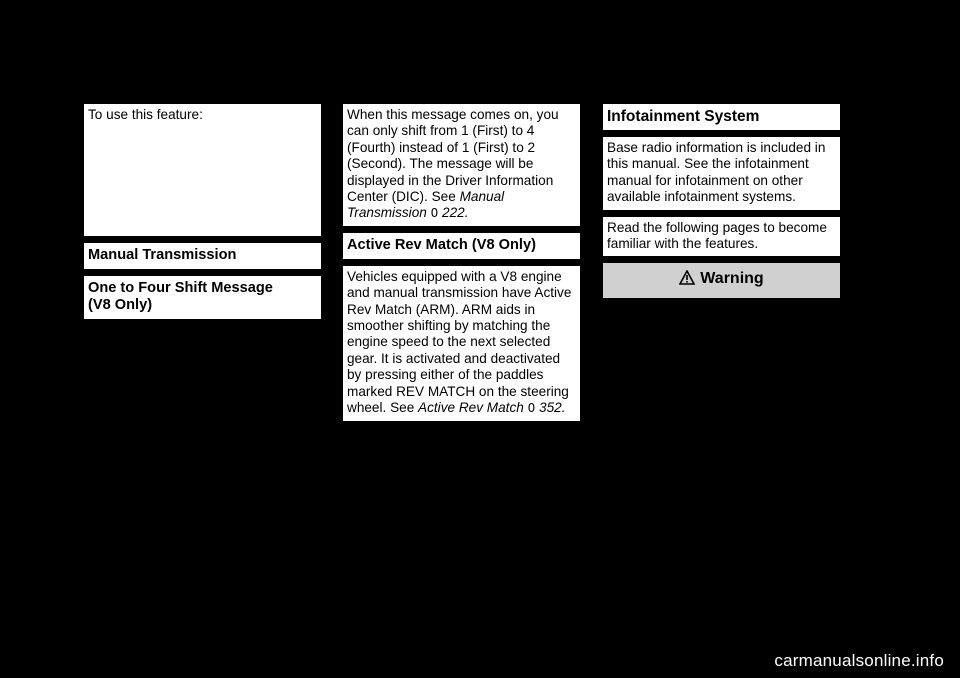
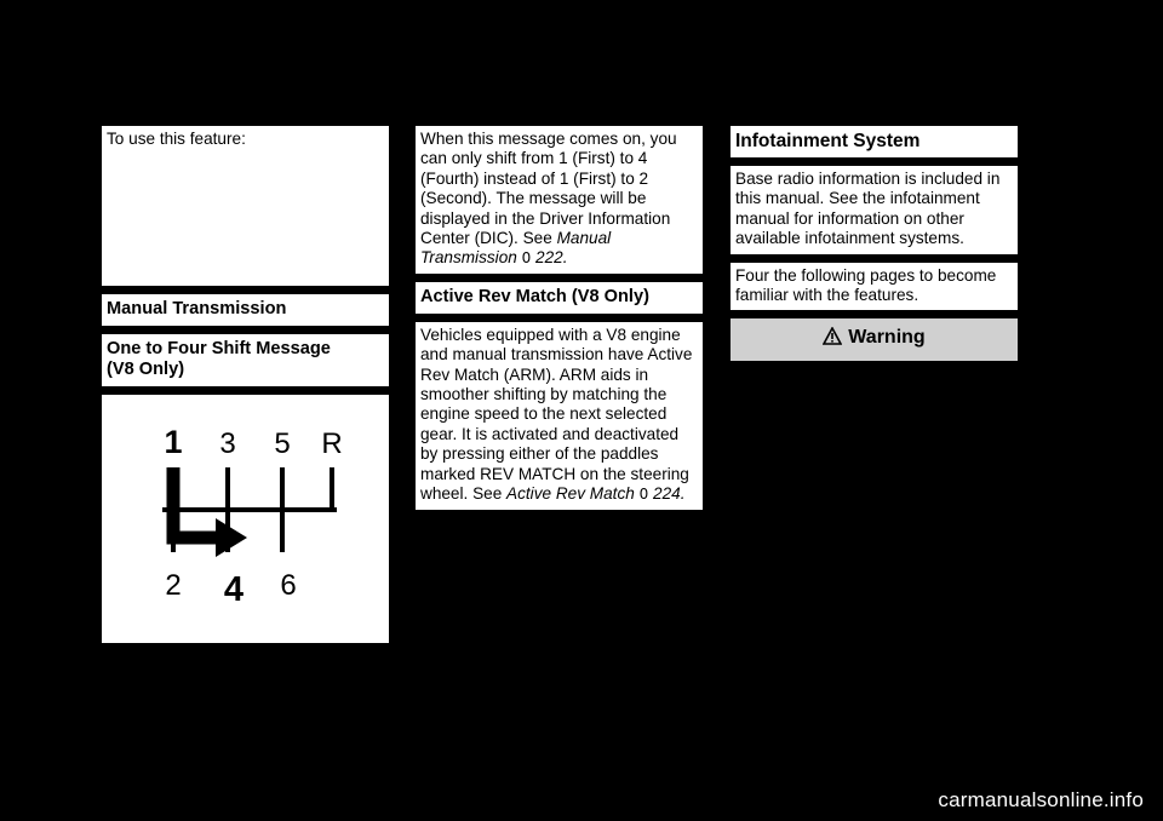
  To use this feature:
  Manual Transmission
  One to Four Shift Message
  (V8 Only)
+ 1
+ 3
+ 5
+ R
+ 2
+ 4
+ 6
  When this message comes on, you can only shift from 1 (First) to 4 (Fourth) instead of 1 (First) to 2 (Second). The message will be displayed in the Driver Information Center (DIC). See Manual Transmission 0 222.
  Active Rev Match (V8 Only)
- Vehicles equipped with a V8 engine and manual transmission have Active Rev Match (ARM). ARM aids in smoother shifting by matching the engine speed to the next selected gear. It is activated and deactivated by pressing either of the paddles marked REV MATCH on the steering wheel. See Active Rev Match 0 352.
+ Vehicles equipped with a V8 engine and manual transmission have Active Rev Match (ARM). ARM aids in smoother shifting by matching the engine speed to the next selected gear. It is activated and deactivated by pressing either of the paddles marked REV MATCH on the steering wheel. See Active Rev Match 0 224.
  Infotainment System
- Base radio information is included in this manual. See the infotainment manual for infotainment on other available infotainment systems.
+ Base radio information is included in this manual. See the infotainment manual for information on other available infotainment systems.
- Read the following pages to become familiar with the features.
+ Four the following pages to become familiar with the features.
  Warning
  carmanualsonline.info
